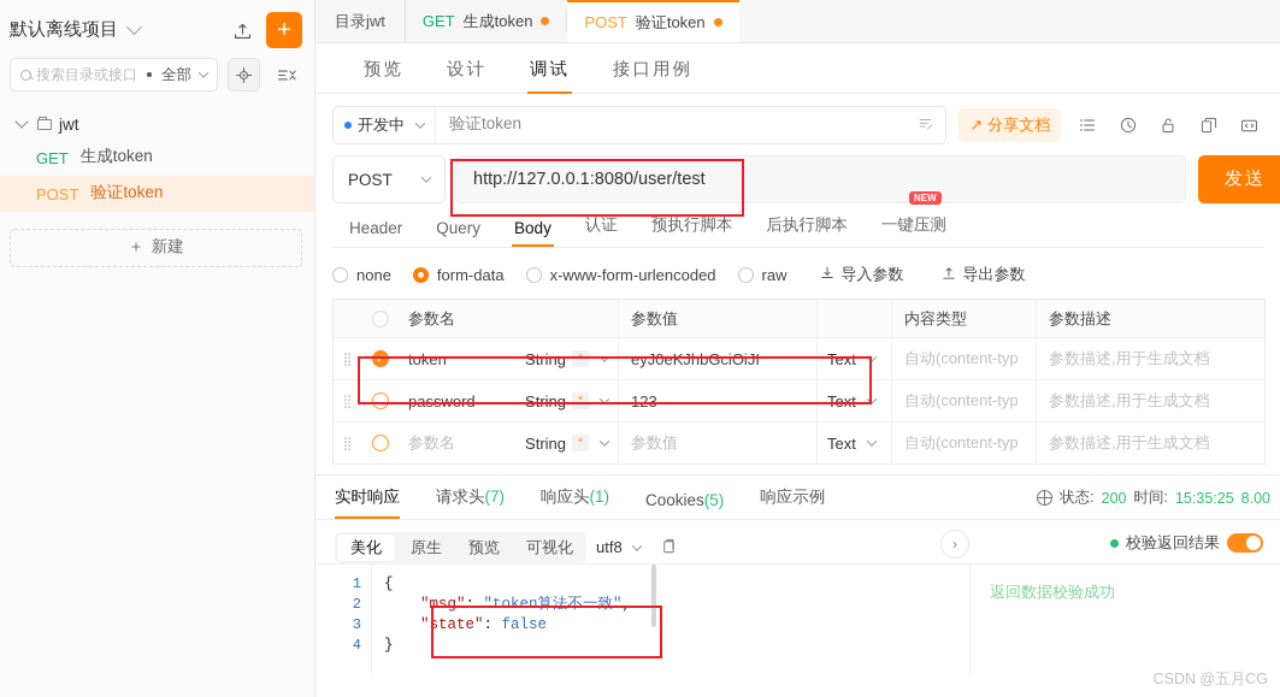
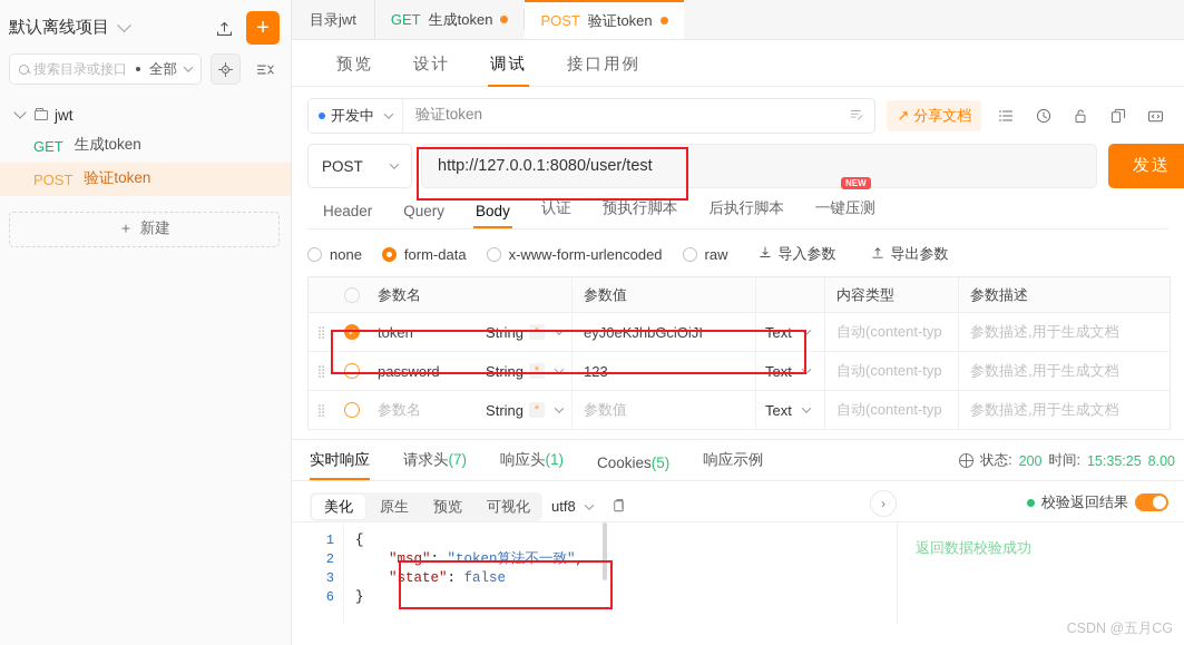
  默认离线项目
  +
  搜索目录或接口
  全部
  jwt
  GET
  生成token
  POST
  验证token
  ＋
  新建
  目录jwt
  GET
  生成token
  POST
  验证token
  预览
  设计
  调试
  接口用例
  开发中
  验证token
  ↗
  分享文档
  POST
  http://127.0.0.1:8080/user/test
  发送
  Header
  Query
  Body
  认证
  预执行脚本
  后执行脚本
  一键压测
  NEW
  none
  form-data
  x-www-form-urlencoded
  raw
  导入参数
  导出参数
  参数名
  参数值
  内容类型
  参数描述
  ⣿
  ✓
  token
  String
  *
  eyJ0eKJhbGciOiJI
  Text
  自动(content-typ
  参数描述,用于生成文档
  ⣿
  password
  String
  *
  123
  Text
  自动(content-typ
  参数描述,用于生成文档
  ⣿
  参数名
  String
  *
  参数值
  Text
  自动(content-typ
  参数描述,用于生成文档
  实时响应
  请求头(7)
  响应头(1)
  Cookies(5)
  响应示例
  状态:
  200
  时间:
  15:35:25
  8.00
  美化
  原生
  预览
  可视化
  utf8
  ›
  校验返回结果
  1
  2
  3
- 4
+ 6
  {
  "msg": "token算法不一致",
  "state": false
  }
  返回数据校验成功
  CSDN @五月CG
